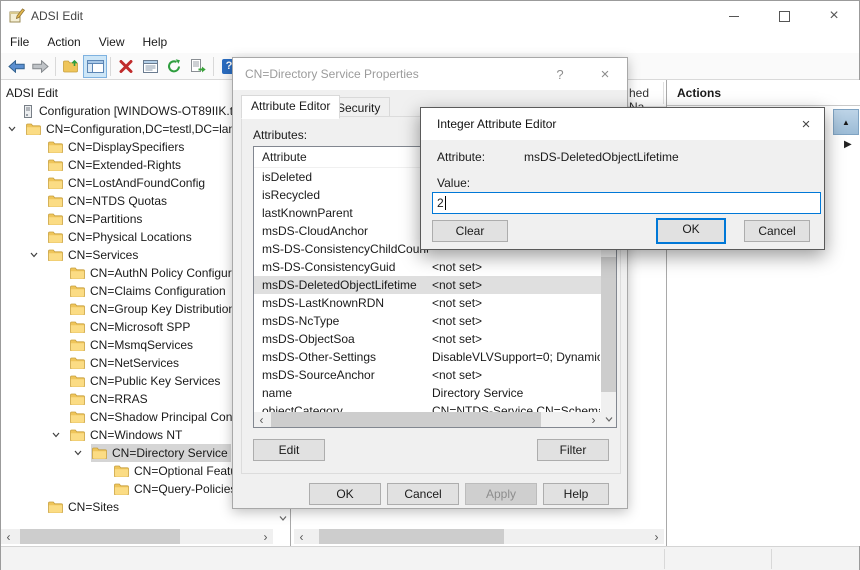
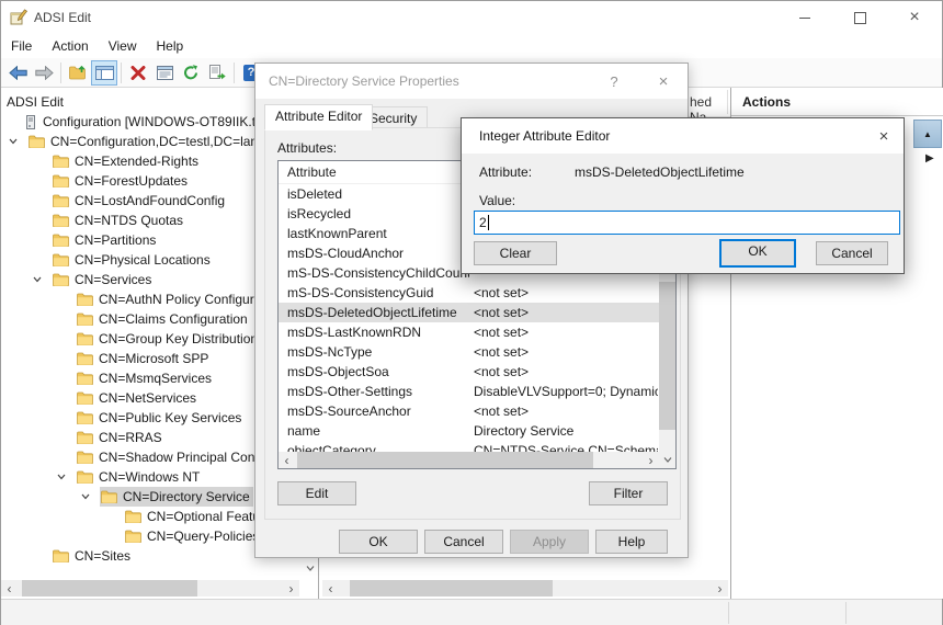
  ADSI Edit
  ×
  File
  Action
  View
  Help
  ?
  ADSI Edit
  Configuration [WINDOWS-OT89IIK.
  CN=Configuration,DC=testl,DC=la
- CN=DisplaySpecifiers
  CN=Extended-Rights
+ CN=ForestUpdates
  CN=LostAndFoundConfig
  CN=NTDS Quotas
  CN=Partitions
  CN=Physical Locations
  CN=Services
  CN=AuthN Policy Configur
  CN=Claims Configuration
  CN=Group Key Distributio
  CN=Microsoft SPP
  CN=MsmqServices
  CN=NetServices
  CN=Public Key Services
  CN=RRAS
  CN=Shadow Principal Con
  CN=Windows NT
  CN=Directory Service
  CN=Optional Feat
  CN=Query-Policie
  CN=Sites
  ‹
  ›
  ‹
  ›
  Actions
  ▲
  ▶
  CN=Directory Service Properties
  ?
  ×
  Attribute Editor
  Security
  Attributes:
  Attribute
  isDeleted
  isRecycled
  lastKnownParent
  msDS-CloudAnchor
  mS-DS-ConsistencyChildCou
  mS-DS-ConsistencyGuid
  <not set>
  msDS-DeletedObjectLifetime
  <not set>
  msDS-LastKnownRDN
  <not set>
  msDS-NcType
  <not set>
  msDS-ObjectSoa
  <not set>
  msDS-Other-Settings
  DisableVLVSupport=0; Dynamic
  msDS-SourceAnchor
  <not set>
  name
  Directory Service
  objectCategory
  CN=NTDS-Service,CN=Schem
  ‹
  ›
  Edit
  Filter
  OK
  Cancel
  Apply
  Help
  Integer Attribute Editor
  ×
  Attribute:
  msDS-DeletedObjectLifetime
  Value:
  2
  Clear
  OK
  Cancel
